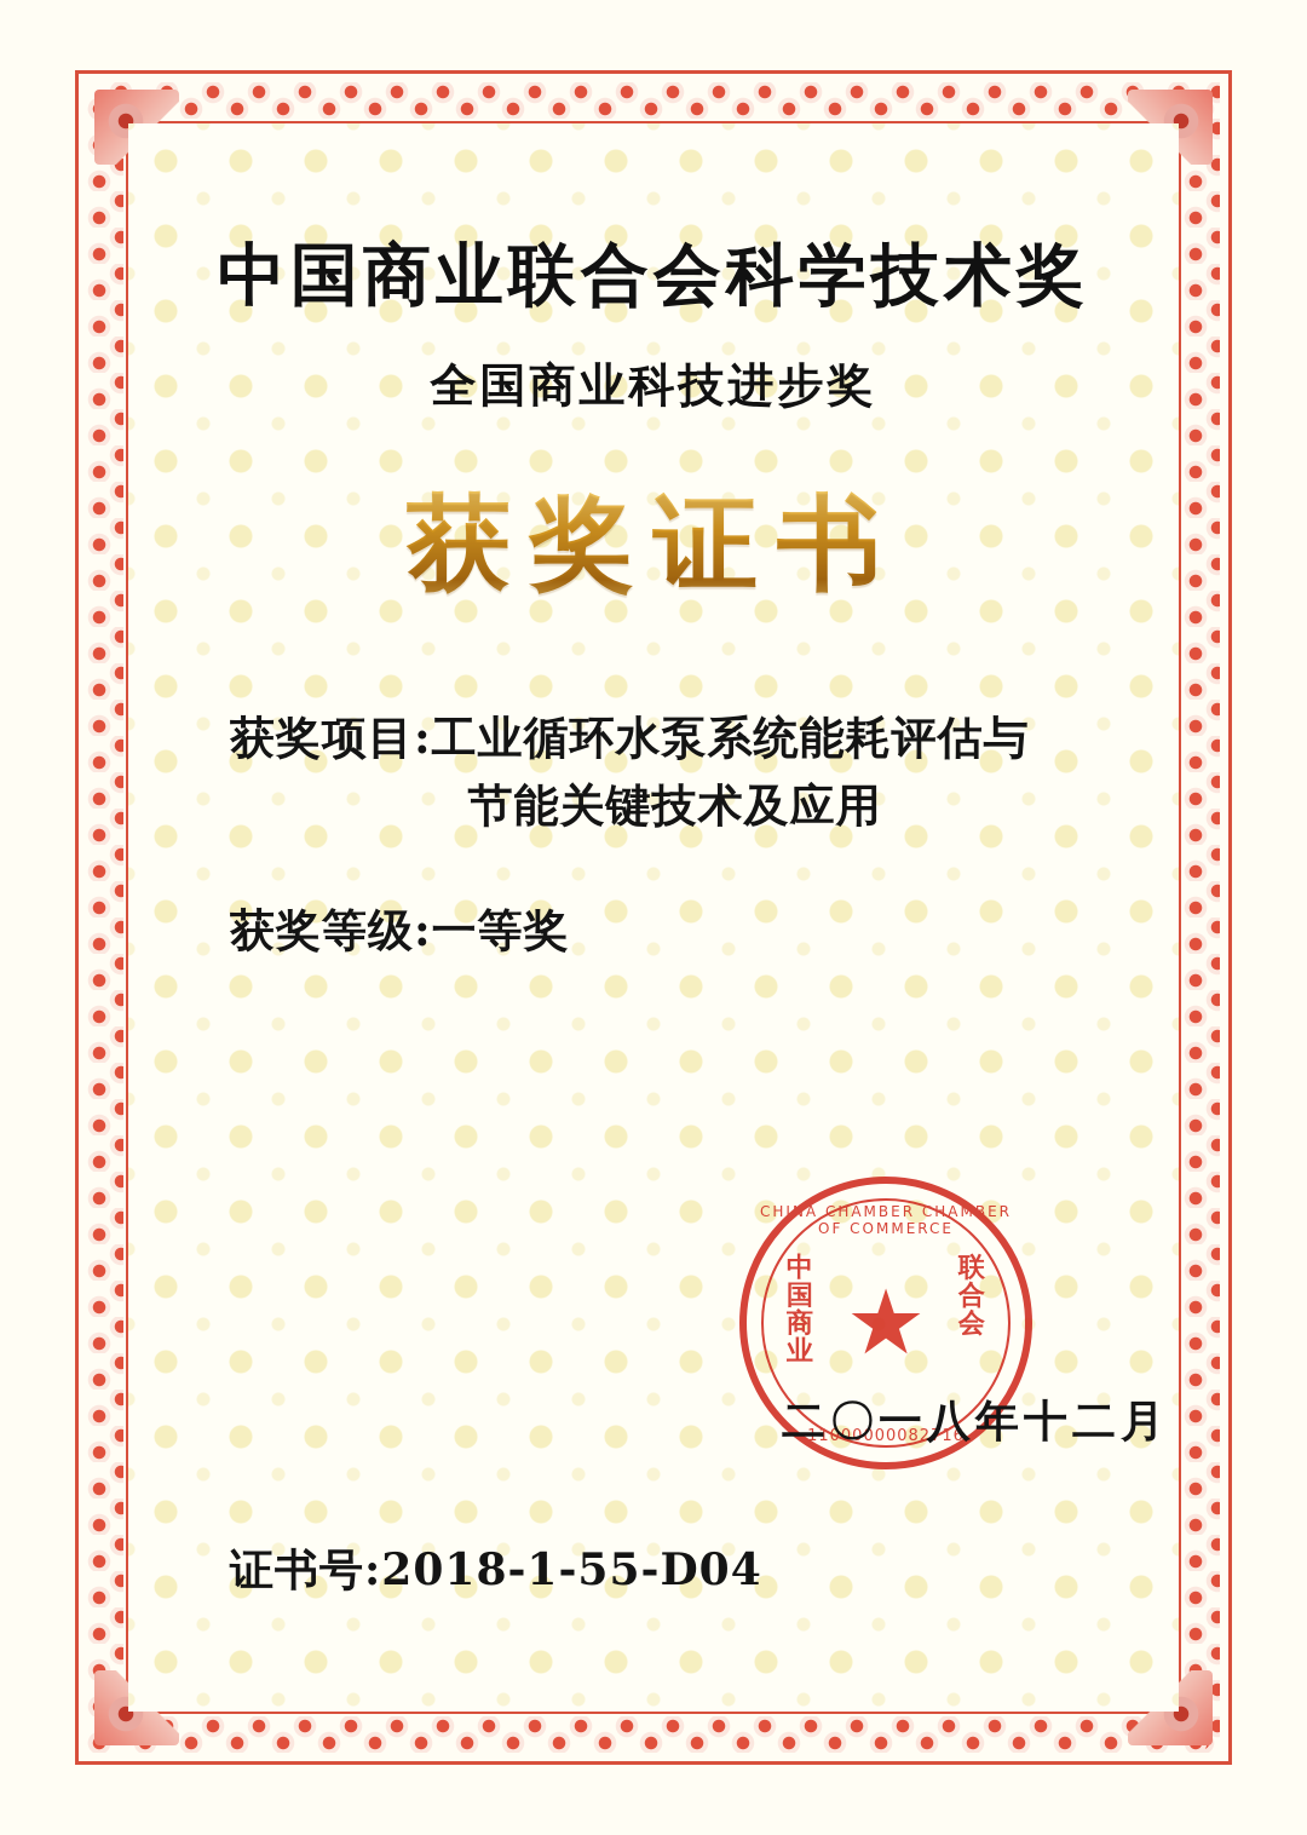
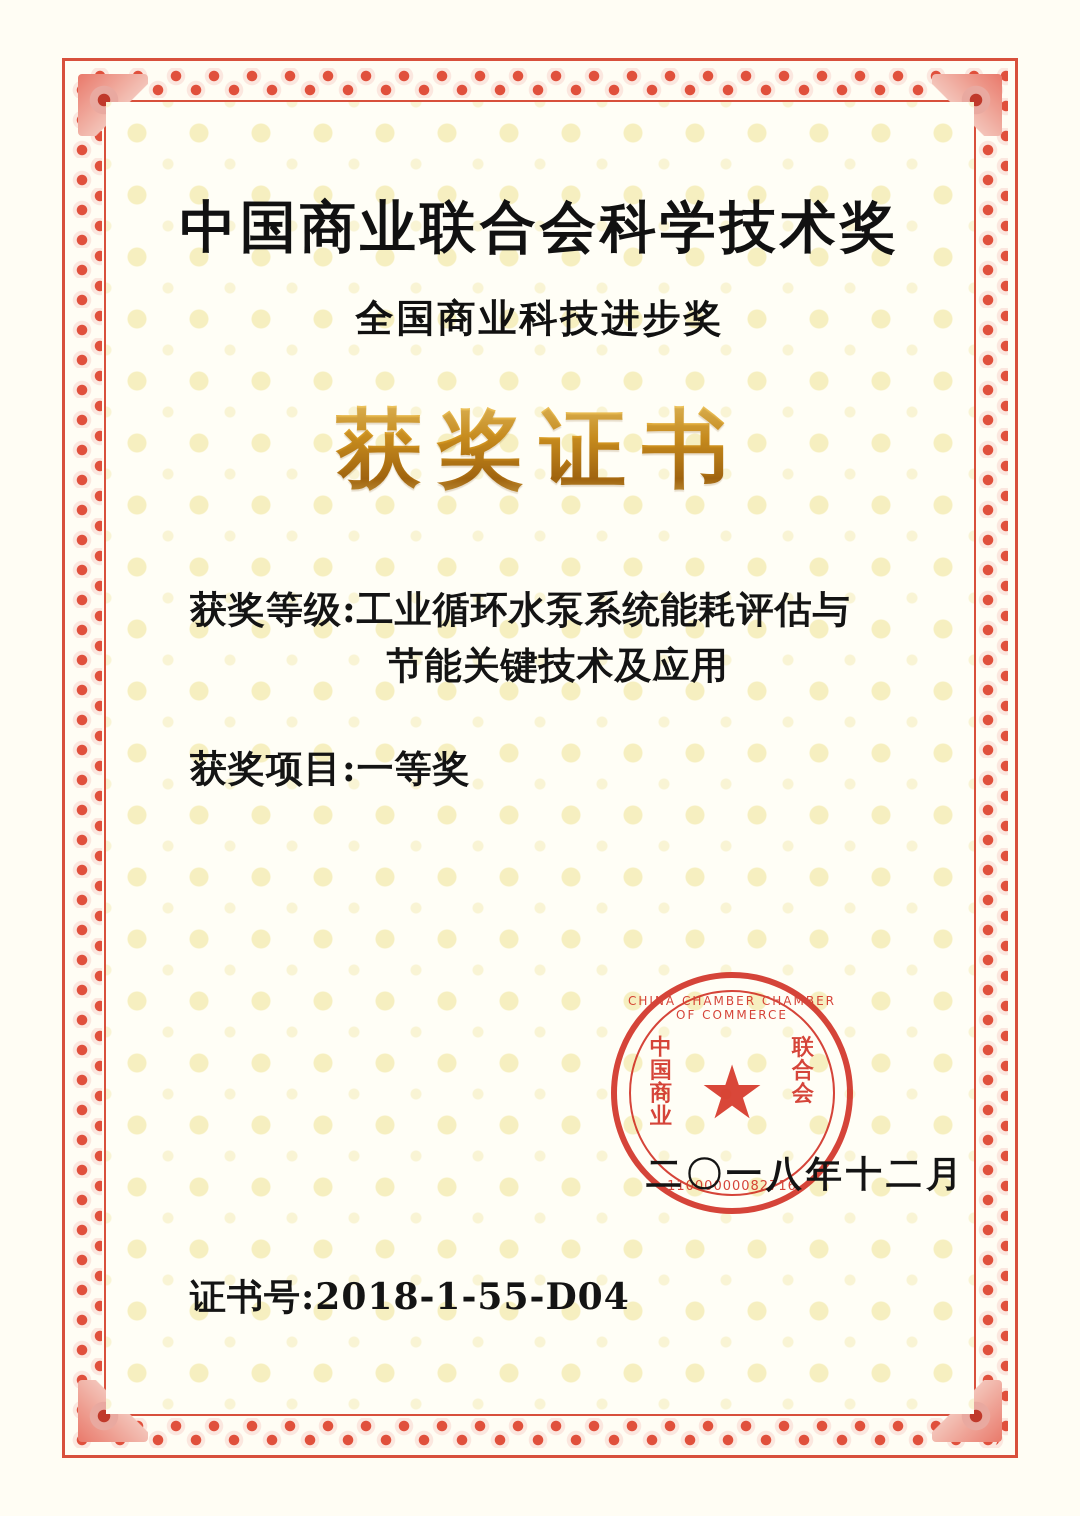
  中国商业联合会科学技术奖
  全国商业科技进步奖
  获奖证书
- 获奖项目:
+ 获奖等级:
  工业循环水泵系统能耗评估与
  节能关键技术及应用
- 获奖等级:
+ 获奖项目:
  一等奖
  CHINA CHAMBER CHAMBER OF COMMERCE
  中国商业
  联合会
  ★
  11000000082716
  二〇一八年十二月
  证书号:2018-1-55-D04
